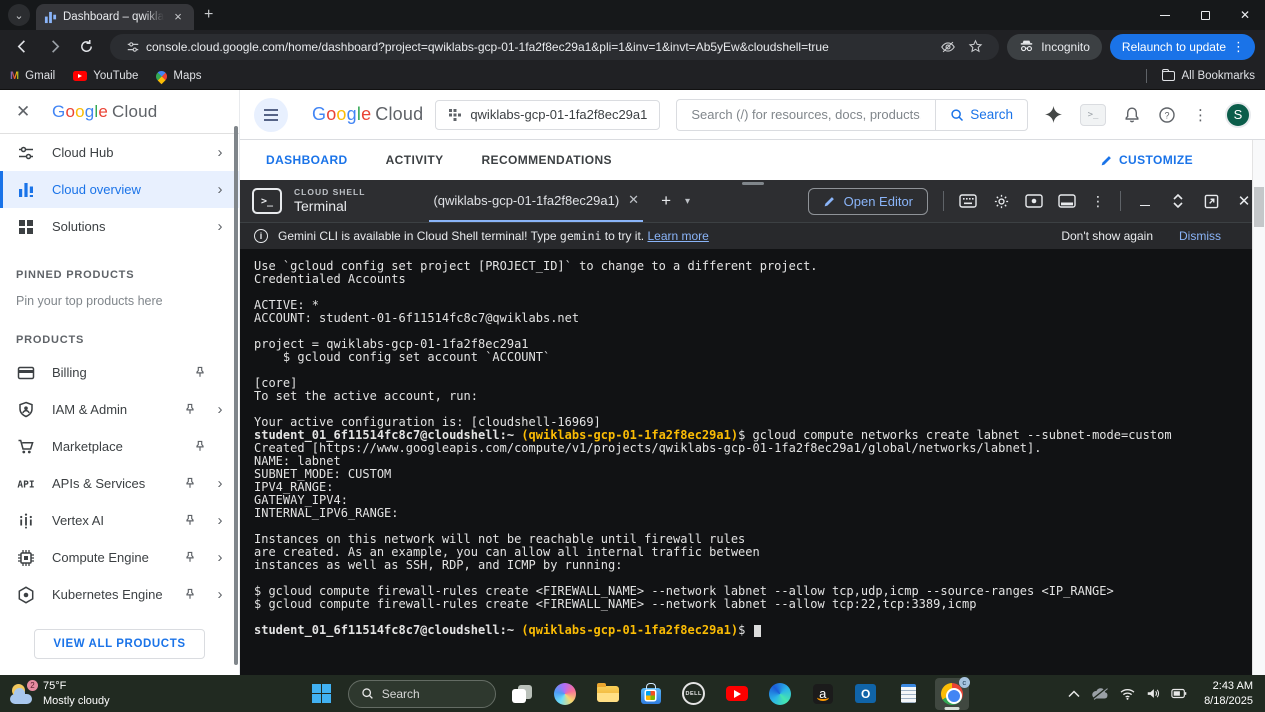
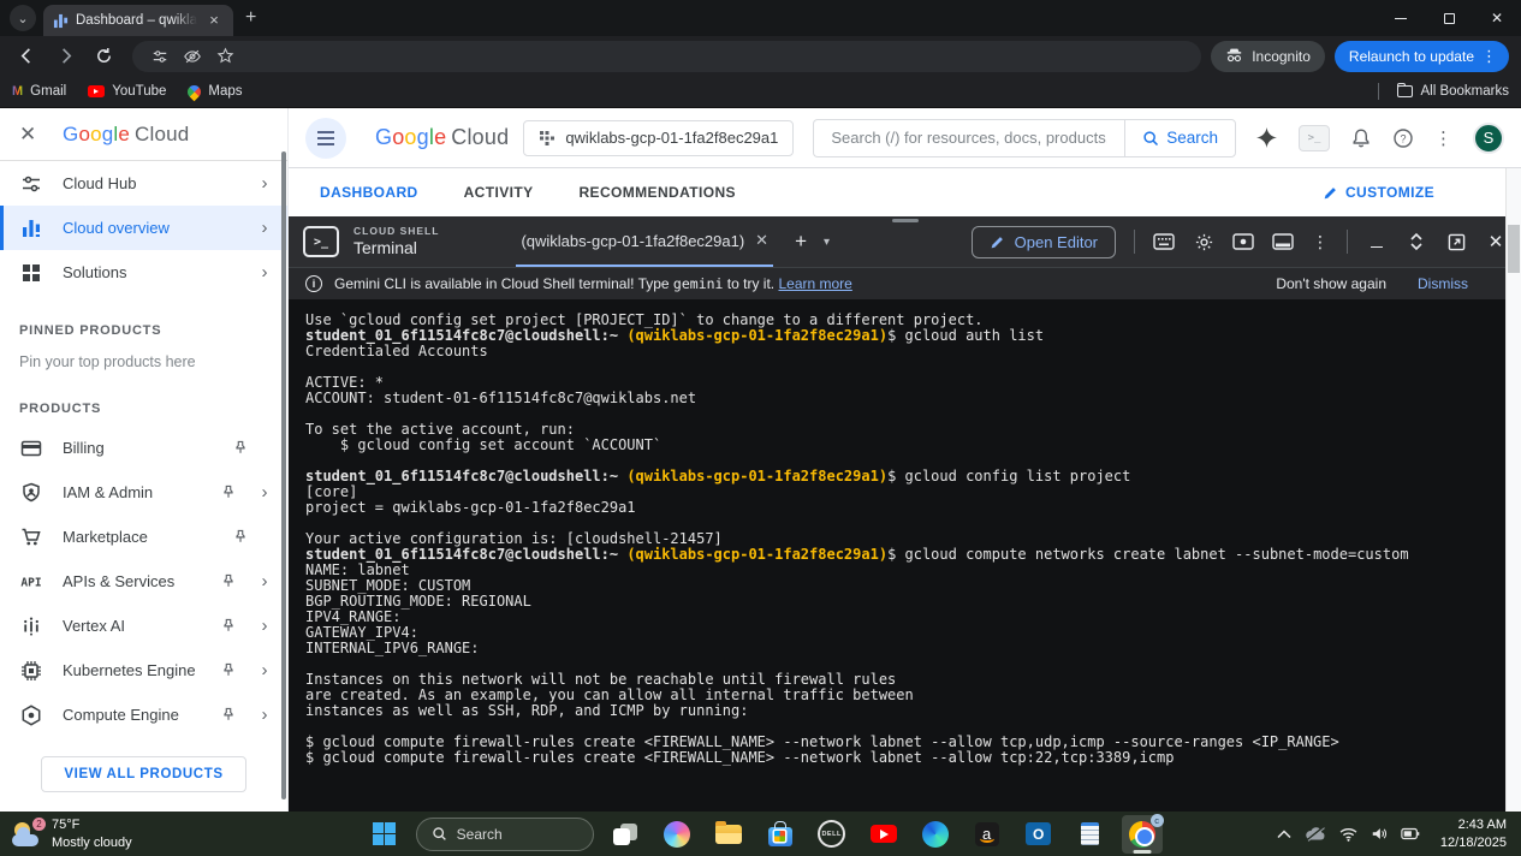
  ⌄
  ×
  +
  ✕
- console.cloud.google.com/home/dashboard?project=qwiklabs-gcp-01-1fa2f8ec29a1&pli=1&inv=1&invt=Ab5yEw&cloudshell=true
  Incognito
  Relaunch to update
  ⋮
  M
  Gmail
  YouTube
  Maps
  All Bookmarks
  ✕
  Google Cloud
  Cloud Hub
  ›
  Cloud overview
  ›
  Solutions
  ›
  PINNED PRODUCTS
  Pin your top products here
  PRODUCTS
  Billing
  IAM & Admin
  ›
  Marketplace
  API
  APIs & Services
  ›
  Vertex AI
  ›
- Compute Engine
+ Kubernetes Engine
  ›
- Kubernetes Engine
+ Compute Engine
  ›
  VIEW ALL PRODUCTS
  Google Cloud
  qwiklabs-gcp-01-1fa2f8ec29a1
  Search (/) for resources, docs, products
  Search
  >_
  ?
  ⋮
  S
  DASHBOARD
  ACTIVITY
  RECOMMENDATIONS
  CUSTOMIZE
  >_
  CLOUD SHELL
  Terminal
  (qwiklabs-gcp-01-1fa2f8ec29a1)
  ✕
  +
  ▾
  Open Editor
  ⋮
  ✕
  i
  Gemini CLI is available in Cloud Shell terminal! Type gemini to try it. Learn more
  Don't show again
  Dismiss
  Use `gcloud config set project [PROJECT_ID]` to change to a different project.
+ student_01_6f11514fc8c7@cloudshell:~ (qwiklabs-gcp-01-1fa2f8ec29a1)$ gcloud auth list
  Credentialed Accounts
  ACTIVE: *
  ACCOUNT: student-01-6f11514fc8c7@qwiklabs.net
- project = qwiklabs-gcp-01-1fa2f8ec29a1
+ To set the active account, run:
  $ gcloud config set account `ACCOUNT`
+ student_01_6f11514fc8c7@cloudshell:~ (qwiklabs-gcp-01-1fa2f8ec29a1)$ gcloud config list project
  [core]
- To set the active account, run:
+ project = qwiklabs-gcp-01-1fa2f8ec29a1
- Your active configuration is: [cloudshell-16969]
+ Your active configuration is: [cloudshell-21457]
  student_01_6f11514fc8c7@cloudshell:~ (qwiklabs-gcp-01-1fa2f8ec29a1)$ gcloud compute networks create labnet --subnet-mode=custom
- Created [https://www.googleapis.com/compute/v1/projects/qwiklabs-gcp-01-1fa2f8ec29a1/global/networks/labnet].
  NAME: labnet
  SUBNET_MODE: CUSTOM
+ BGP_ROUTING_MODE: REGIONAL
  IPV4_RANGE:
  GATEWAY_IPV4:
  INTERNAL_IPV6_RANGE:
  Instances on this network will not be reachable until firewall rules
  are created. As an example, you can allow all internal traffic between
  instances as well as SSH, RDP, and ICMP by running:
  $ gcloud compute firewall-rules create <FIREWALL_NAME> --network labnet --allow tcp,udp,icmp --source-ranges <IP_RANGE>
  $ gcloud compute firewall-rules create <FIREWALL_NAME> --network labnet --allow tcp:22,tcp:3389,icmp
- student_01_6f11514fc8c7@cloudshell:~ (qwiklabs-gcp-01-1fa2f8ec29a1)$
  2
  75°F
  Mostly cloudy
  Search
  a
  O
  c
  2:43 AM
- 8/18/2025
+ 12/18/2025
